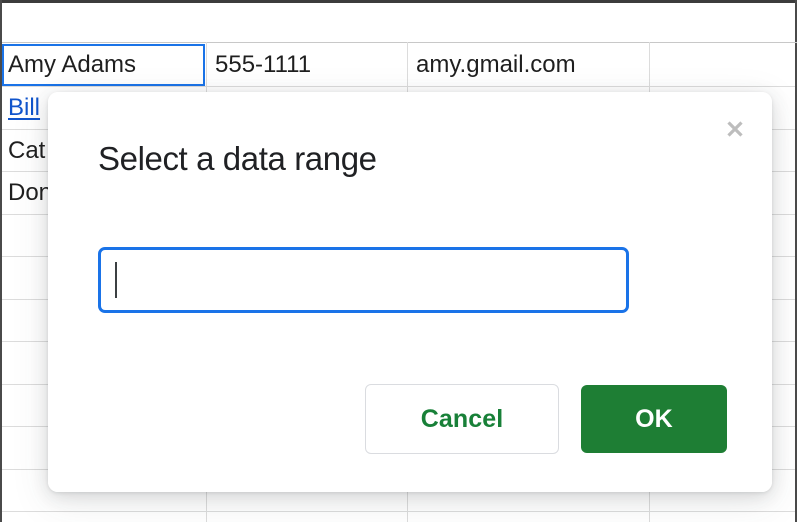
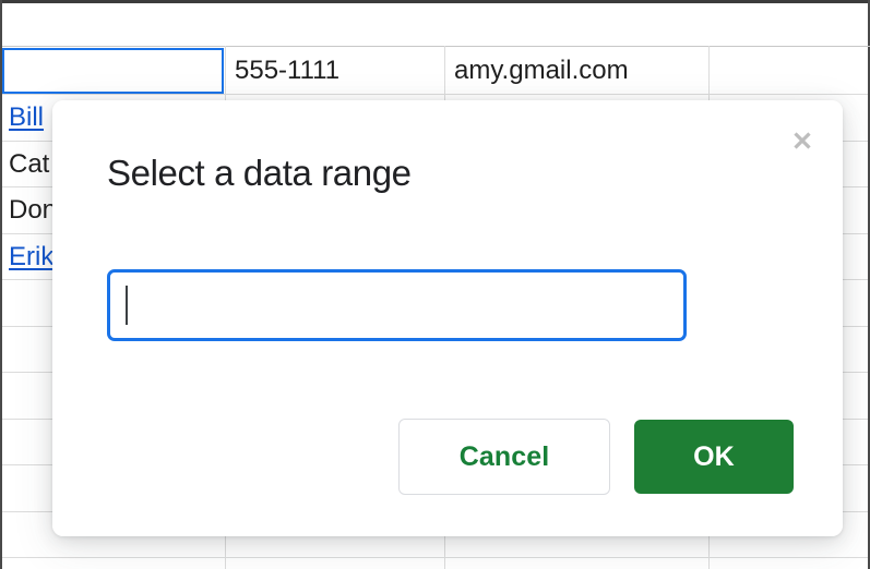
- Amy Adams
  555-1111
  amy.gmail.com
  Bill
  Cat
  Don
+ Erik
  Select a data range
  Cancel
  OK
